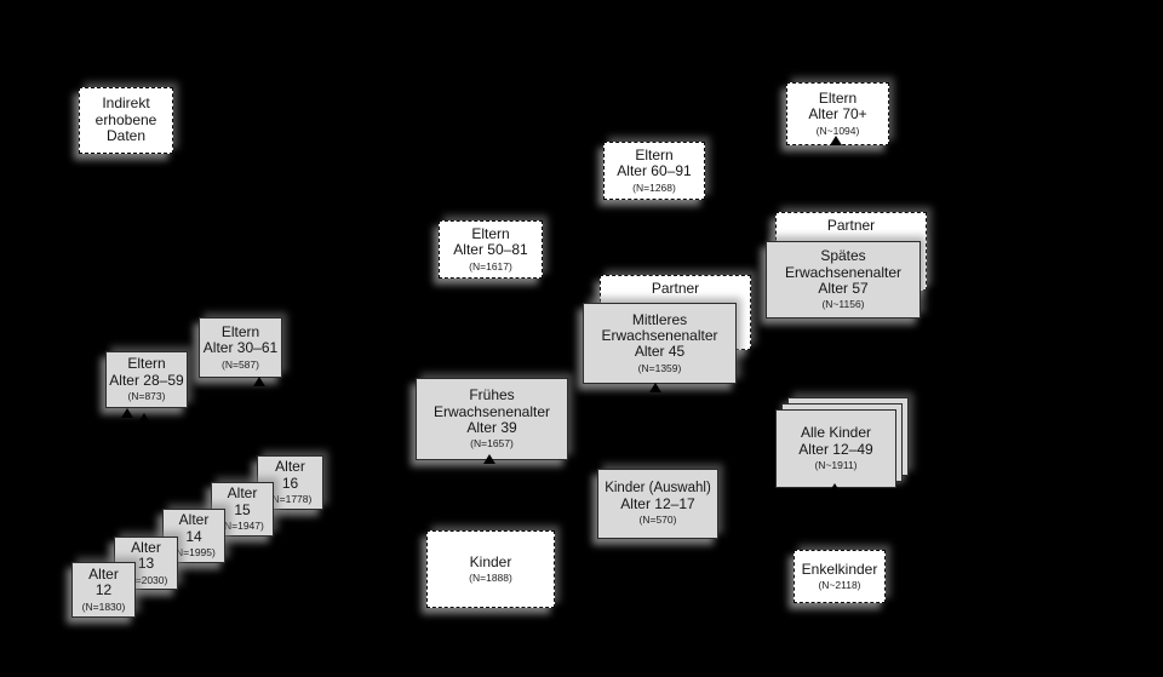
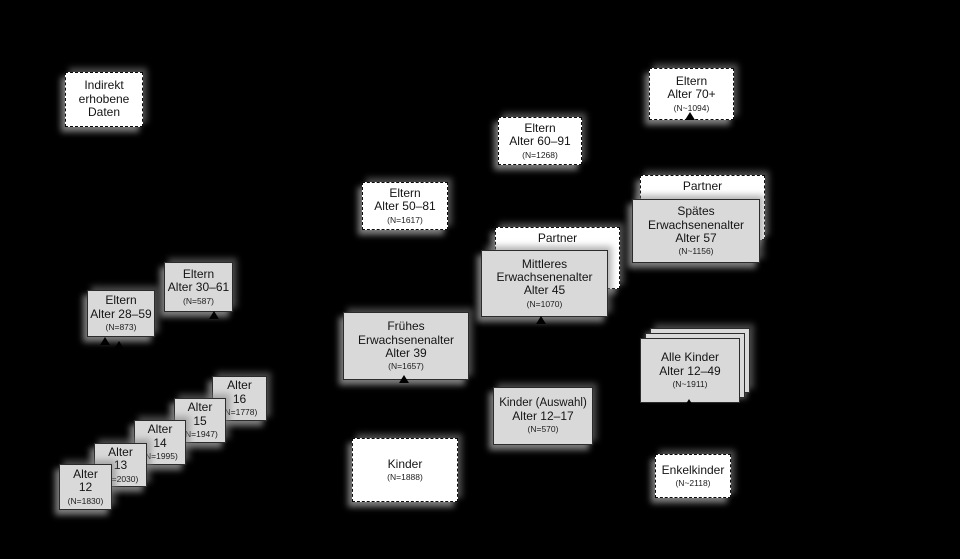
  Indirekt
  erhobene
  Daten
  Eltern
  Alter 70+
  (N~1094)
  Eltern
  Alter 60–91
  (N=1268)
  Eltern
  Alter 50–81
  (N=1617)
  Partner
  Spätes
  Erwachsenenalter
  Alter 57
  (N~1156)
  Partner
  Mittleres
  Erwachsenenalter
  Alter 45
- (N=1359)
+ (N=1070)
  Eltern
  Alter 30–61
  (N=587)
  Eltern
  Alter 28–59
  (N=873)
  Frühes
  Erwachsenenalter
  Alter 39
  (N=1657)
  Alter
  16
  N=1778)
  Alter
  15
  N=1947)
  Alter
  14
  N=1995)
  Alter
  13
  =2030)
  Alter
  12
  (N=1830)
  Kinder (Auswahl)
  Alter 12–17
  (N=570)
  Alle Kinder
  Alter 12–49
  (N~1911)
  Kinder
  (N=1888)
  Enkelkinder
  (N~2118)
